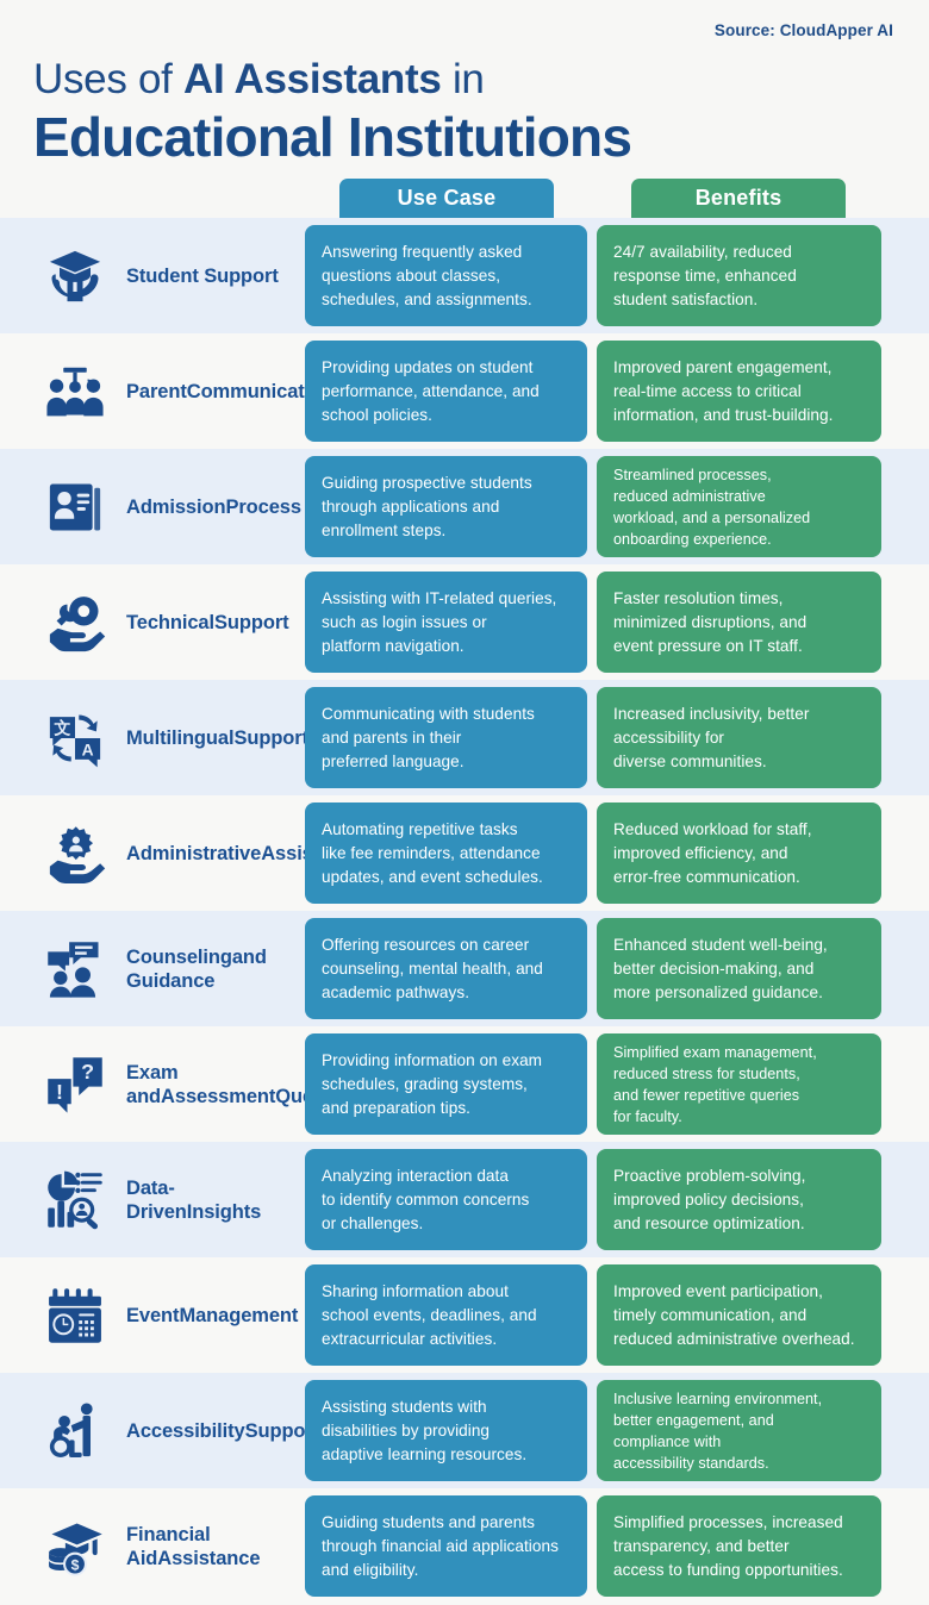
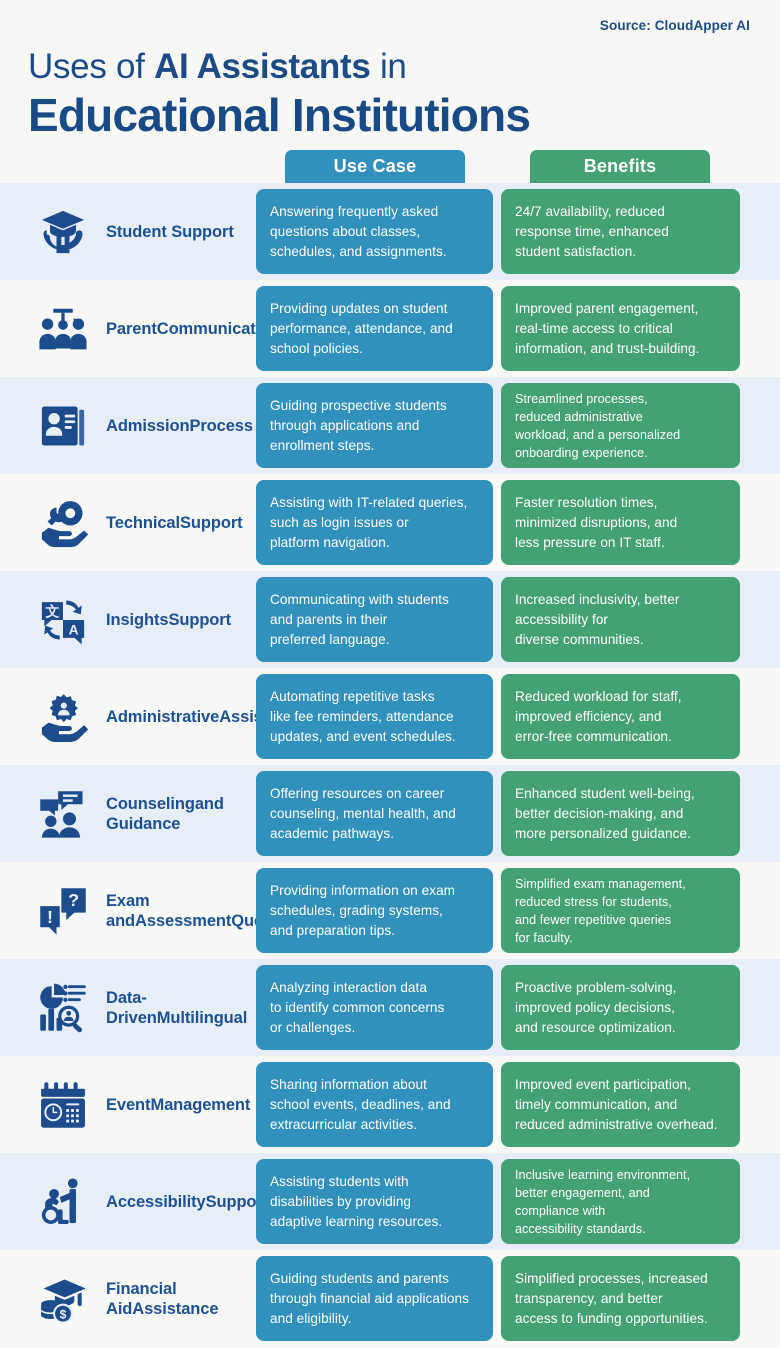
  Source: CloudApper AI
  Uses of AI Assistants in
  Educational Institutions
  Use Case
  Benefits
  Student Support
  Answering frequently asked
  questions about classes,
  schedules, and assignments.
  24/7 availability, reduced
  response time, enhanced
  student satisfaction.
  ParentCommunicat
  Providing updates on student
  performance, attendance, and
  school policies.
  Improved parent engagement,
  real-time access to critical
  information, and trust-building.
  AdmissionProcess
  Guiding prospective students
  through applications and
  enrollment steps.
  Streamlined processes,
  reduced administrative
  workload, and a personalized
  onboarding experience.
  TechnicalSupport
  Assisting with IT-related queries,
  such as login issues or
  platform navigation.
  Faster resolution times,
  minimized disruptions, and
- event pressure on IT staff.
+ less pressure on IT staff.
  文
  A
- MultilingualSuppor
+ InsightsSupport
  Communicating with students
  and parents in their
  preferred language.
  Increased inclusivity, better
  accessibility for
  diverse communities.
  AdministrativeAssi
  Automating repetitive tasks
  like fee reminders, attendance
  updates, and event schedules.
  Reduced workload for staff,
  improved efficiency, and
  error-free communication.
  Counselingand Guidance
  Offering resources on career
  counseling, mental health, and
  academic pathways.
  Enhanced student well-being,
  better decision-making, and
  more personalized guidance.
  ?
  !
  Exam andAssessmentQu
  Providing information on exam
  schedules, grading systems,
  and preparation tips.
  Simplified exam management,
  reduced stress for students,
  and fewer repetitive queries
  for faculty.
- Data-DrivenInsights
+ Data-DrivenMultilingual
  Analyzing interaction data
  to identify common concerns
  or challenges.
  Proactive problem-solving,
  improved policy decisions,
  and resource optimization.
  EventManagement
  Sharing information about
  school events, deadlines, and
  extracurricular activities.
  Improved event participation,
  timely communication, and
  reduced administrative overhead.
  AccessibilitySuppo
  Assisting students with
  disabilities by providing
  adaptive learning resources.
  Inclusive learning environment,
  better engagement, and
  compliance with
  accessibility standards.
  $
  Financial AidAssistance
  Guiding students and parents
  through financial aid applications
  and eligibility.
  Simplified processes, increased
  transparency, and better
  access to funding opportunities.
